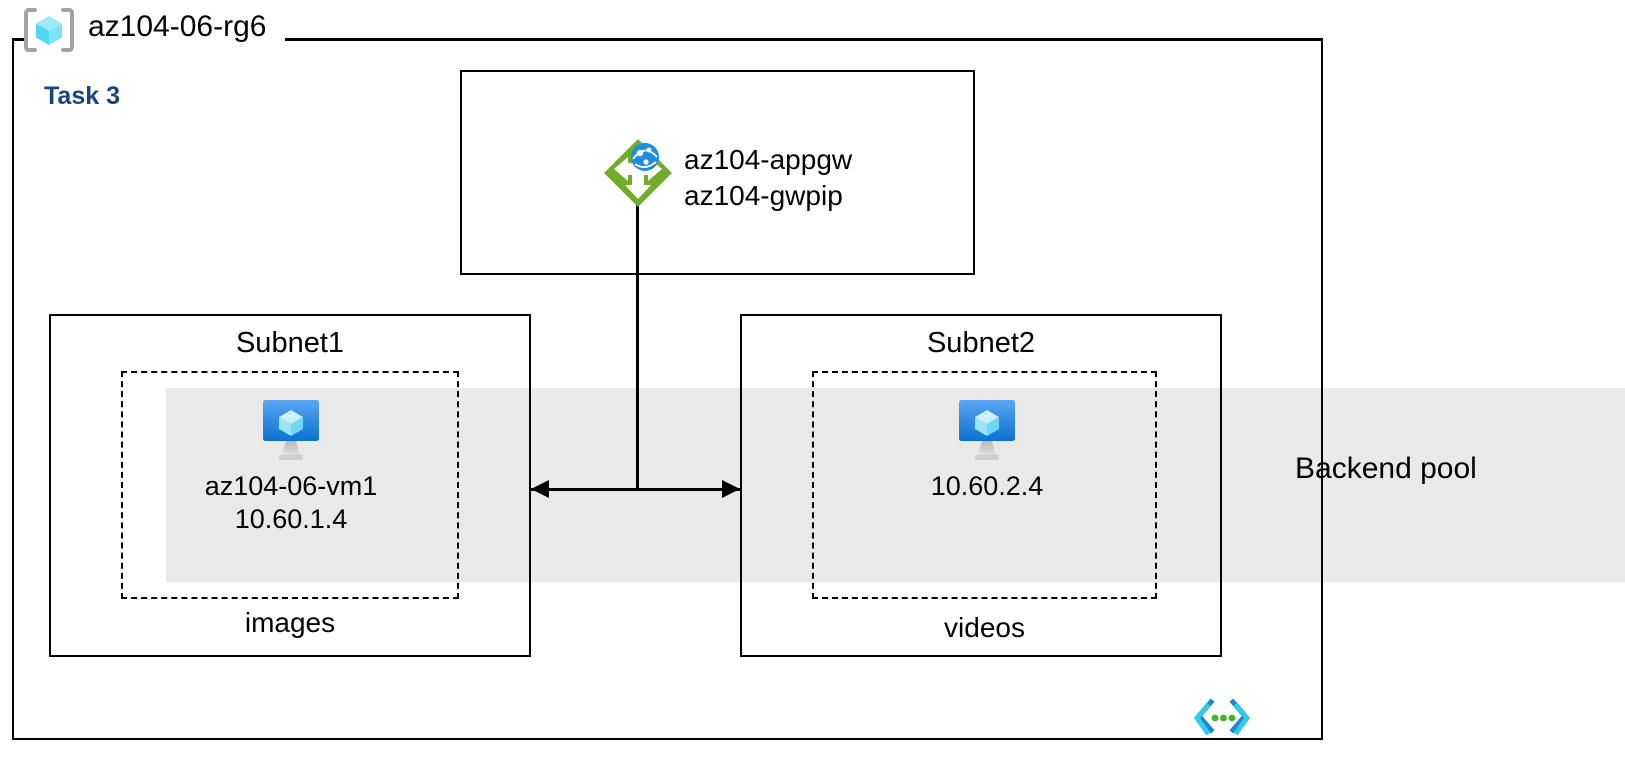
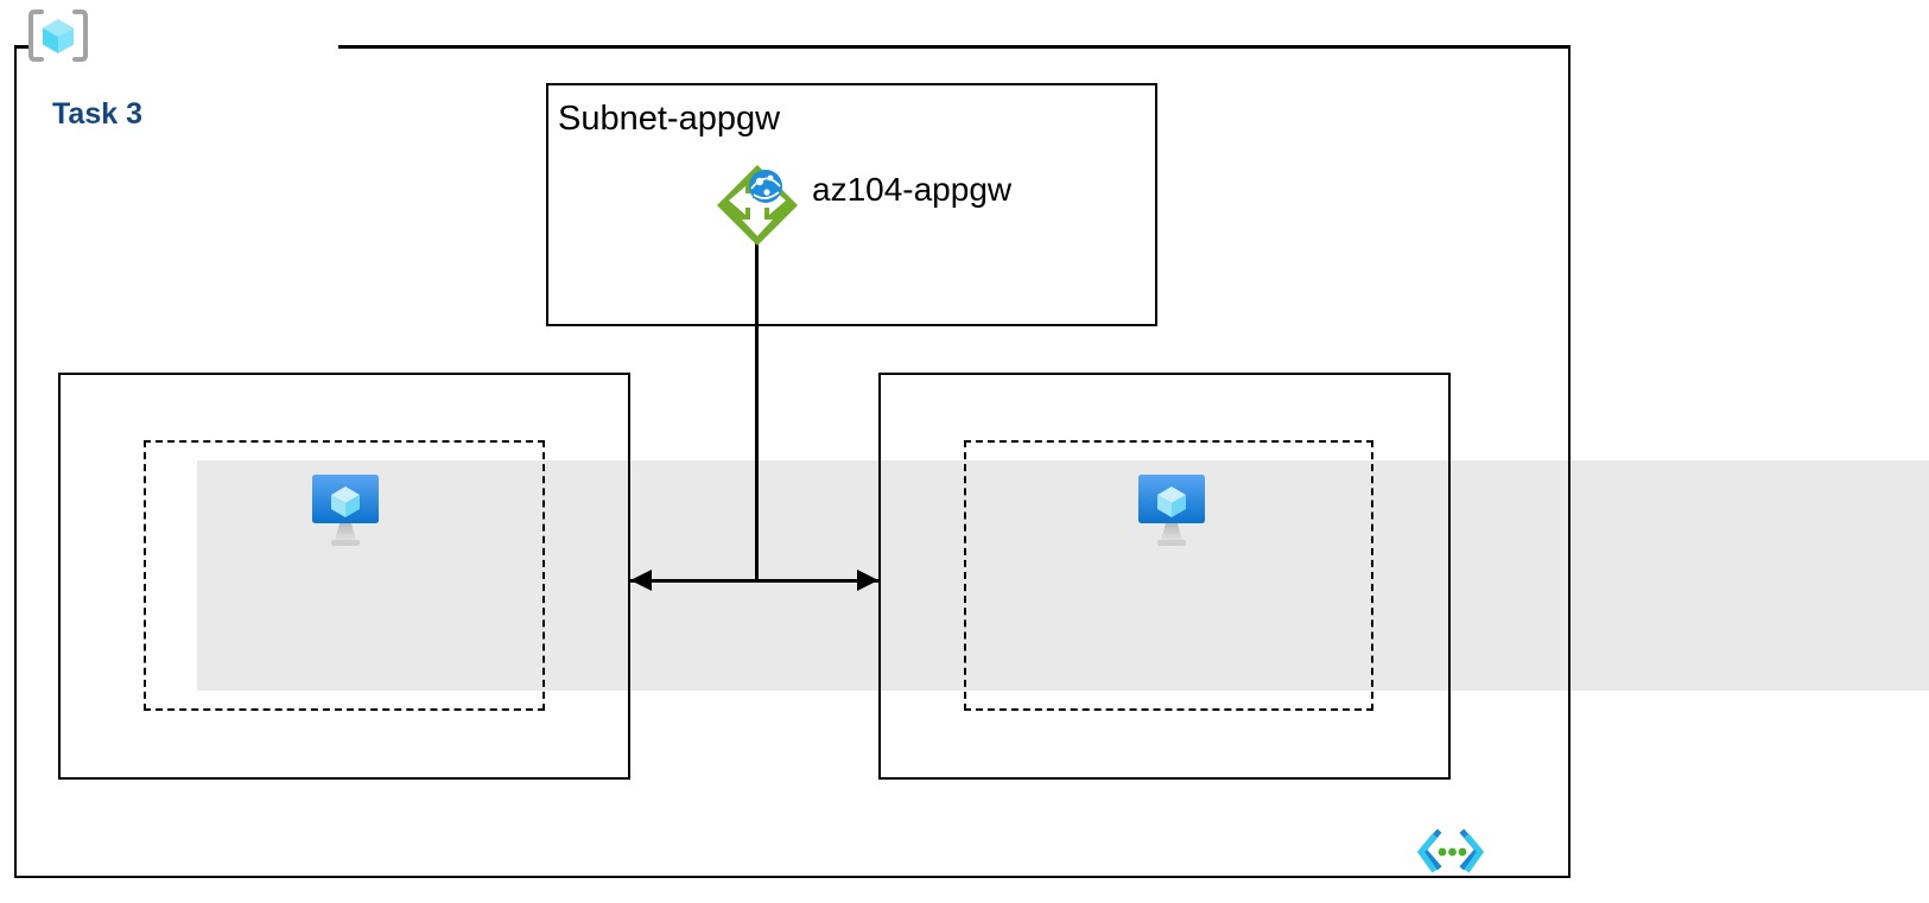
- Backend pool
- az104-06-rg6
  Task 3
+ Subnet-appgw
  az104-appgw
- az104-gwpip
- Subnet1
- az104-06-vm1
- 10.60.1.4
- images
- Subnet2
- 10.60.2.4
- videos
